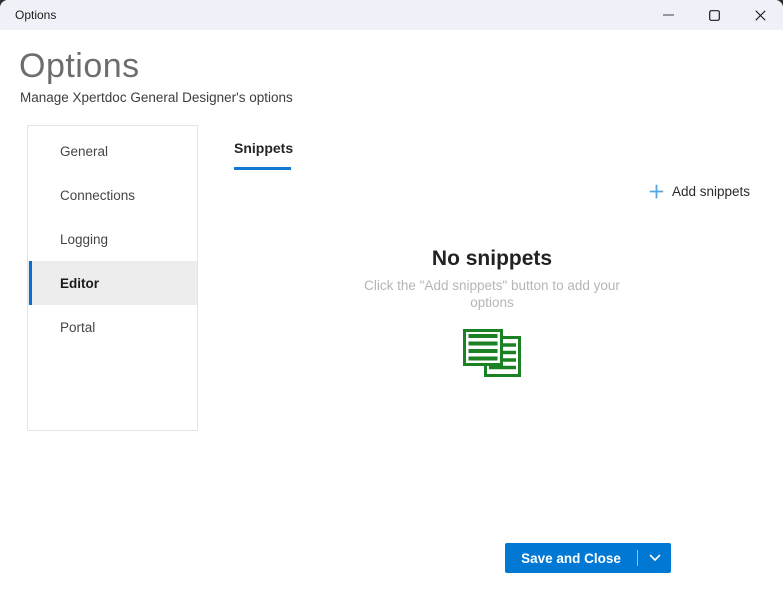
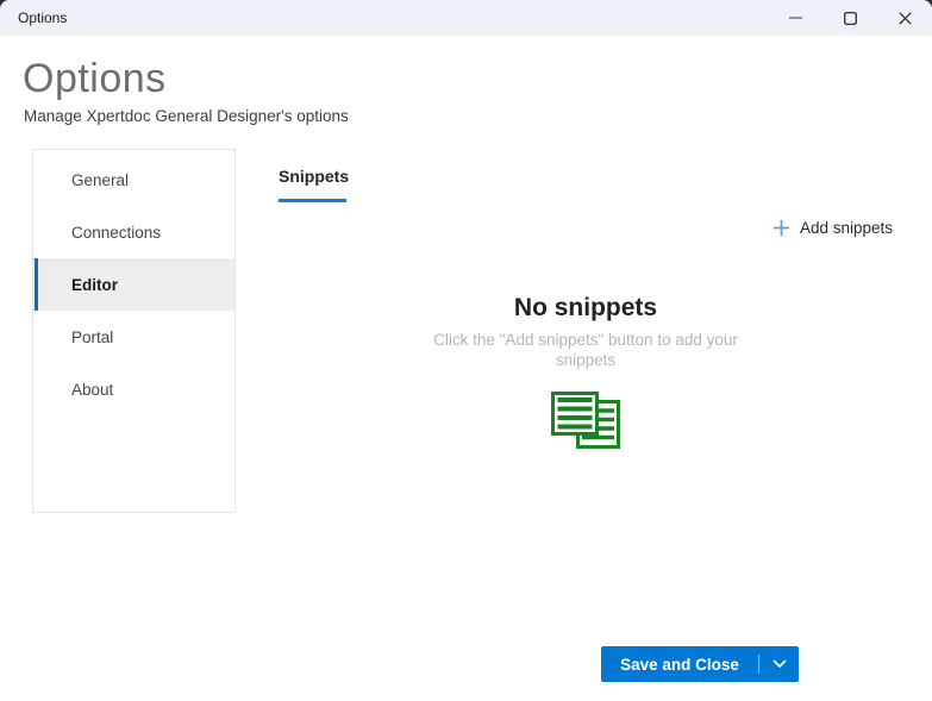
  Options
  Options
  Manage Xpertdoc General Designer's options
  General
  Connections
- Logging
  Editor
  Portal
+ About
  Snippets
  Add snippets
  No snippets
- Click the "Add snippets" button to add your options
+ Click the "Add snippets" button to add your snippets
  Save and Close
